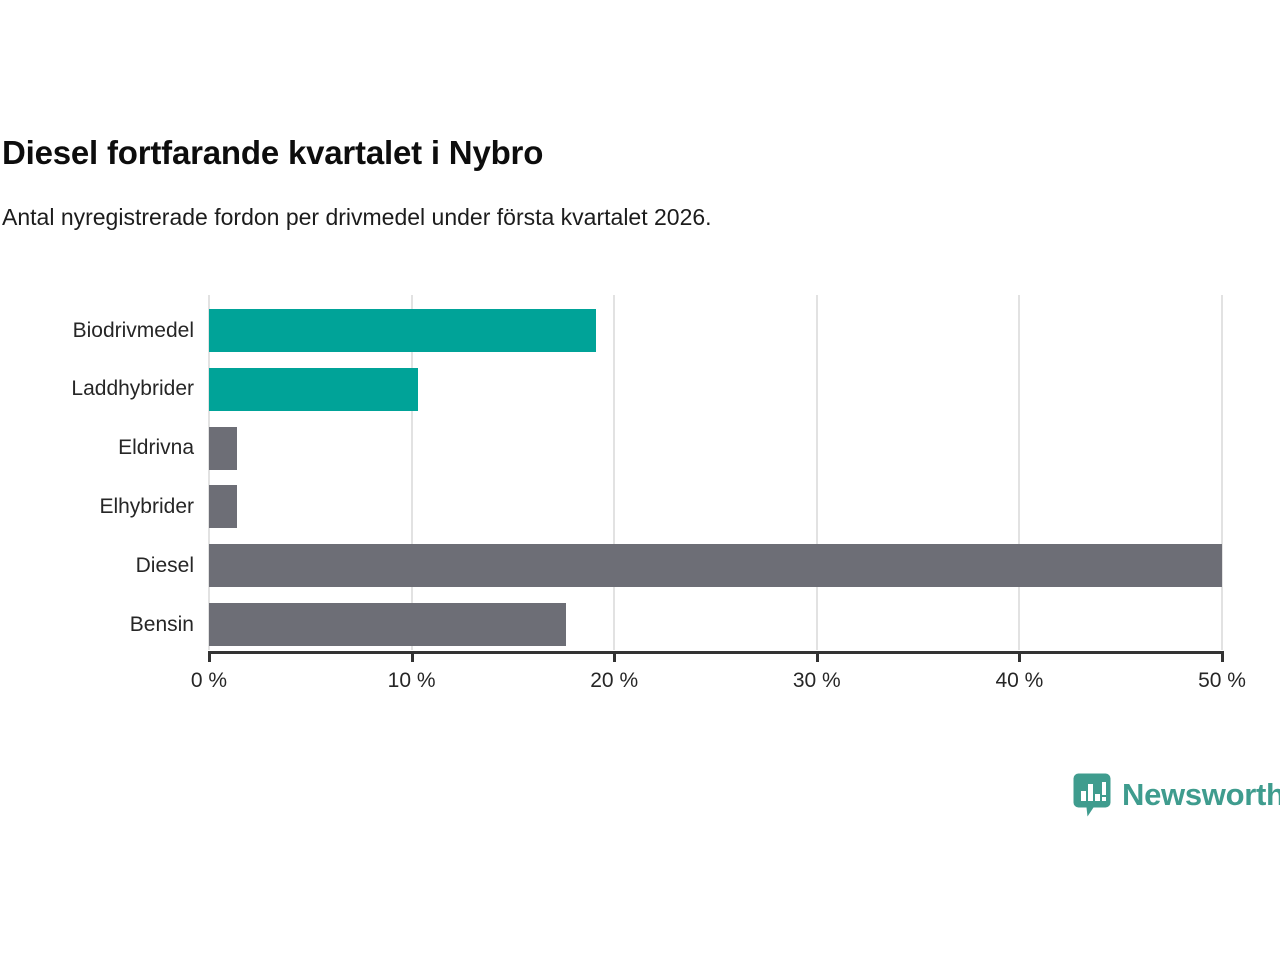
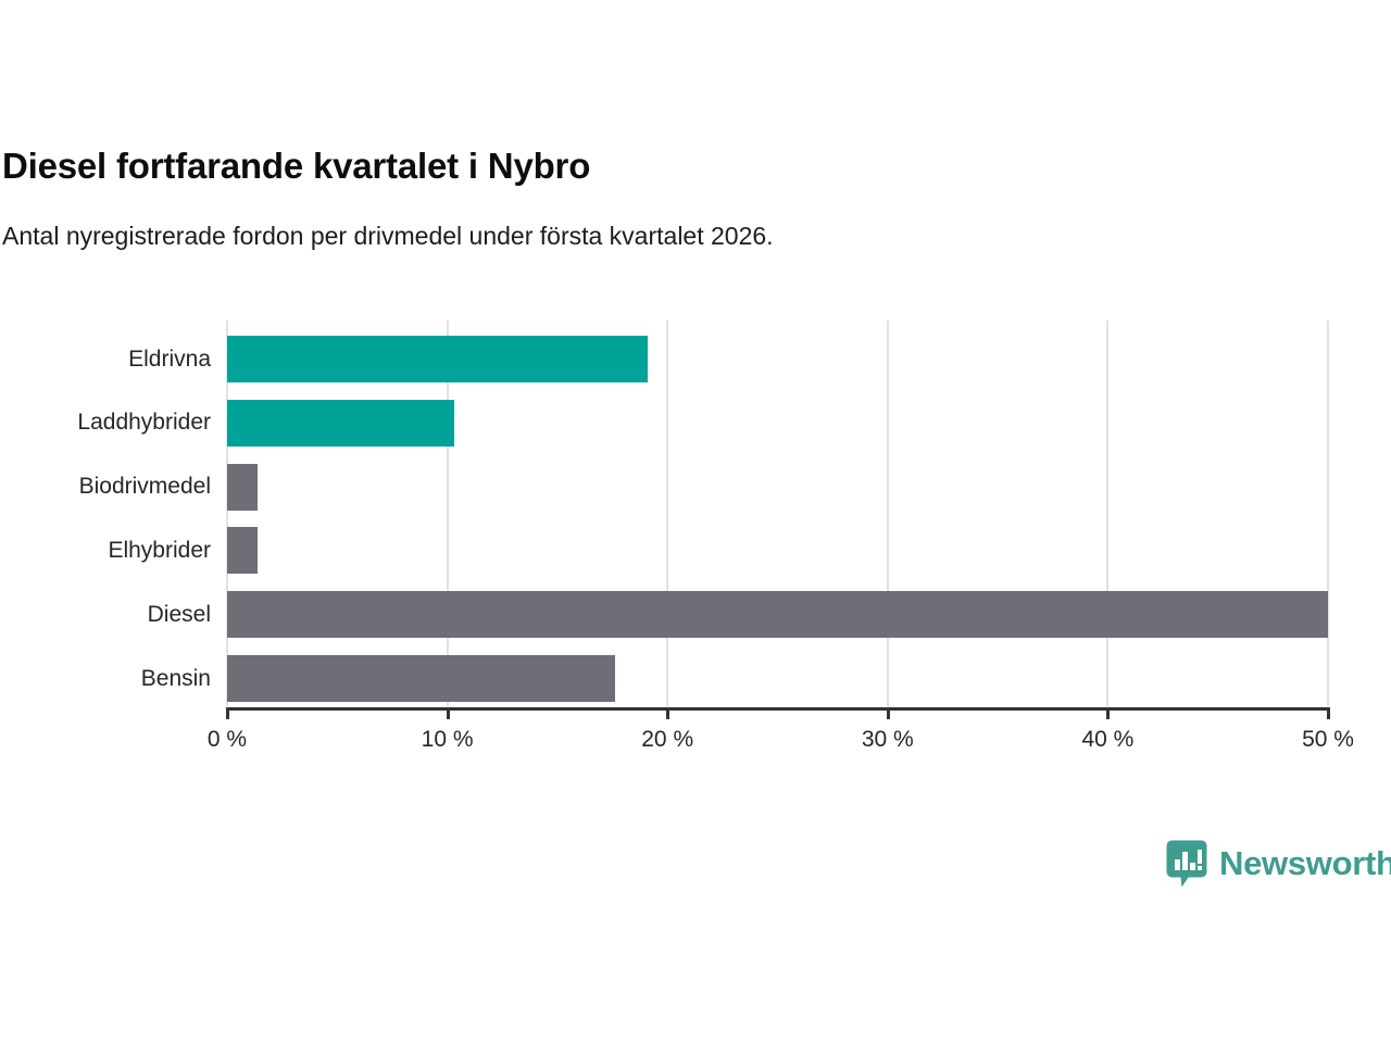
  Diesel fortfarande kvartalet i Nybro
  Antal nyregistrerade fordon per drivmedel under första kvartalet 2026.
- Biodrivmedel
+ Eldrivna
  Laddhybrider
- Eldrivna
+ Biodrivmedel
  Elhybrider
  Diesel
  Bensin
  0 %
  10 %
  20 %
  30 %
  40 %
  50 %
  Newsworth
